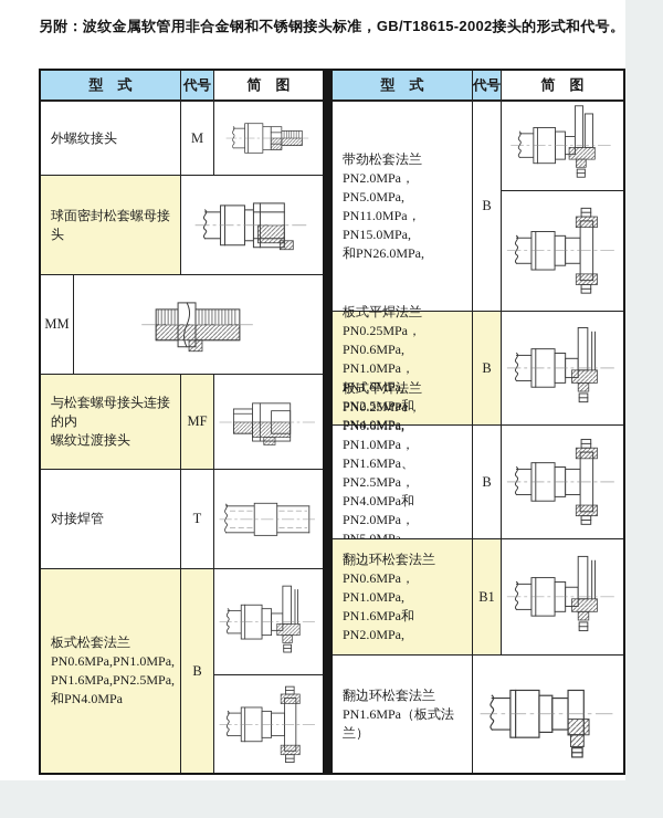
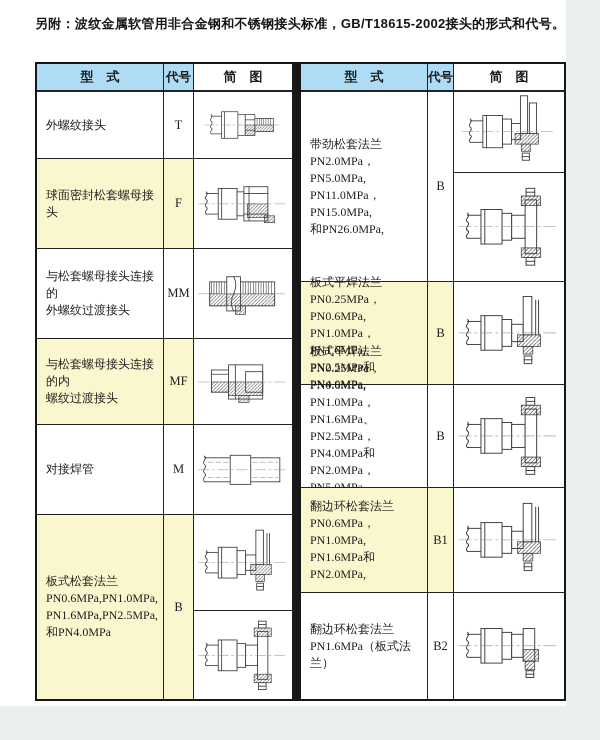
  另附：波纹金属软管用非合金钢和不锈钢接头标准，GB/T18615-2002接头的形式和代号。
  型 式
  代号
  简 图
  外螺纹接头
- M
+ T
  球面密封松套螺母接头
+ F
+ 与松套螺母接头连接的
+ 外螺纹过渡接头
  MM
  与松套螺母接头连接的内
  螺纹过渡接头
  MF
  对接焊管
- T
+ M
  板式松套法兰
  PN0.6MPa,PN1.0MPa,
  PN1.6MPa,PN2.5MPa,
  和PN4.0MPa
  B
  型 式
  代号
  简 图
  带劲松套法兰
  PN2.0MPa，PN5.0MPa,
  PN11.0MPa，PN15.0MPa,
  和PN26.0MPa,
  B
  板式平焊法兰
  PN0.25MPa，PN0.6MPa,
  PN1.0MPa，PN1.6MPa,
  PN2.5MPa和PN4.0MPa,
  B
  板式平焊法兰
  PN0.25MPa，PN0.6MPa,
  PN1.0MPa，PN1.6MPa、
  PN2.5MPa，PN4.0MPa和
  PN2.0MPa，PN5.0MPa,
  B
  翻边环松套法兰
  PN0.6MPa，PN1.0MPa,
  PN1.6MPa和PN2.0MPa,
  B1
  翻边环松套法兰
  PN1.6MPa（板式法兰）
+ B2
